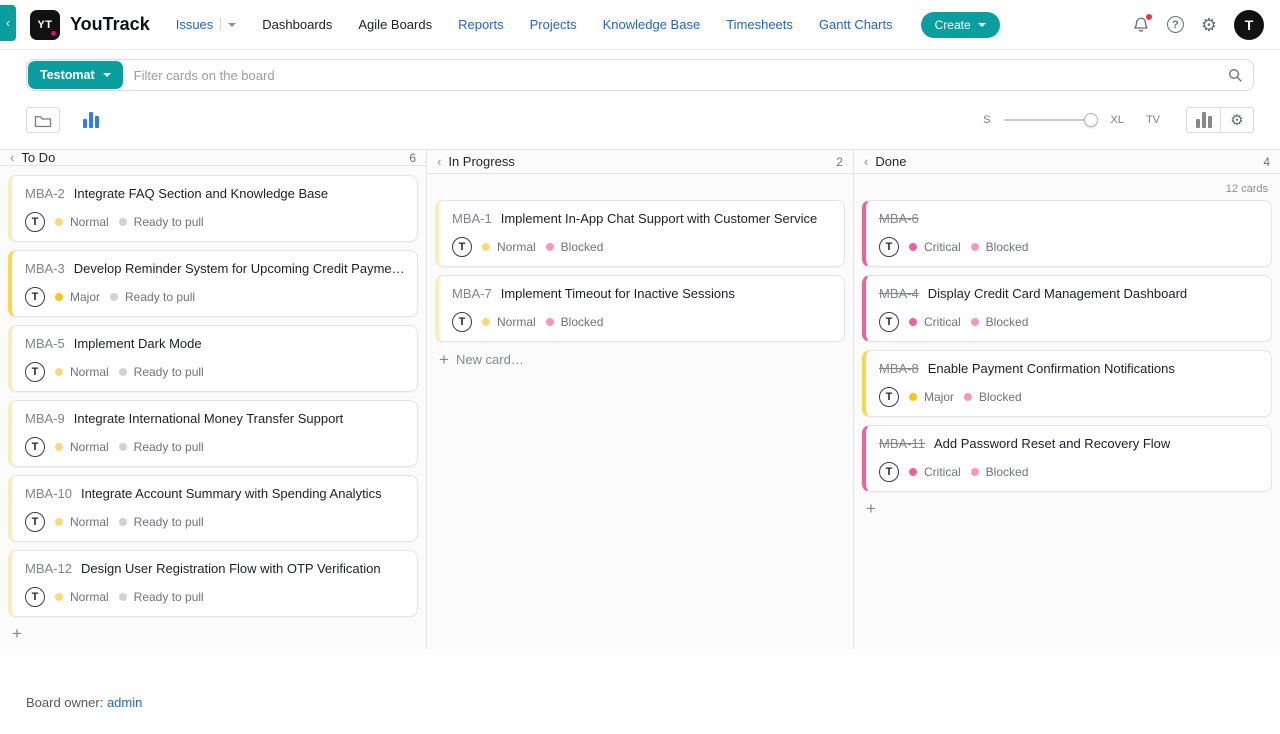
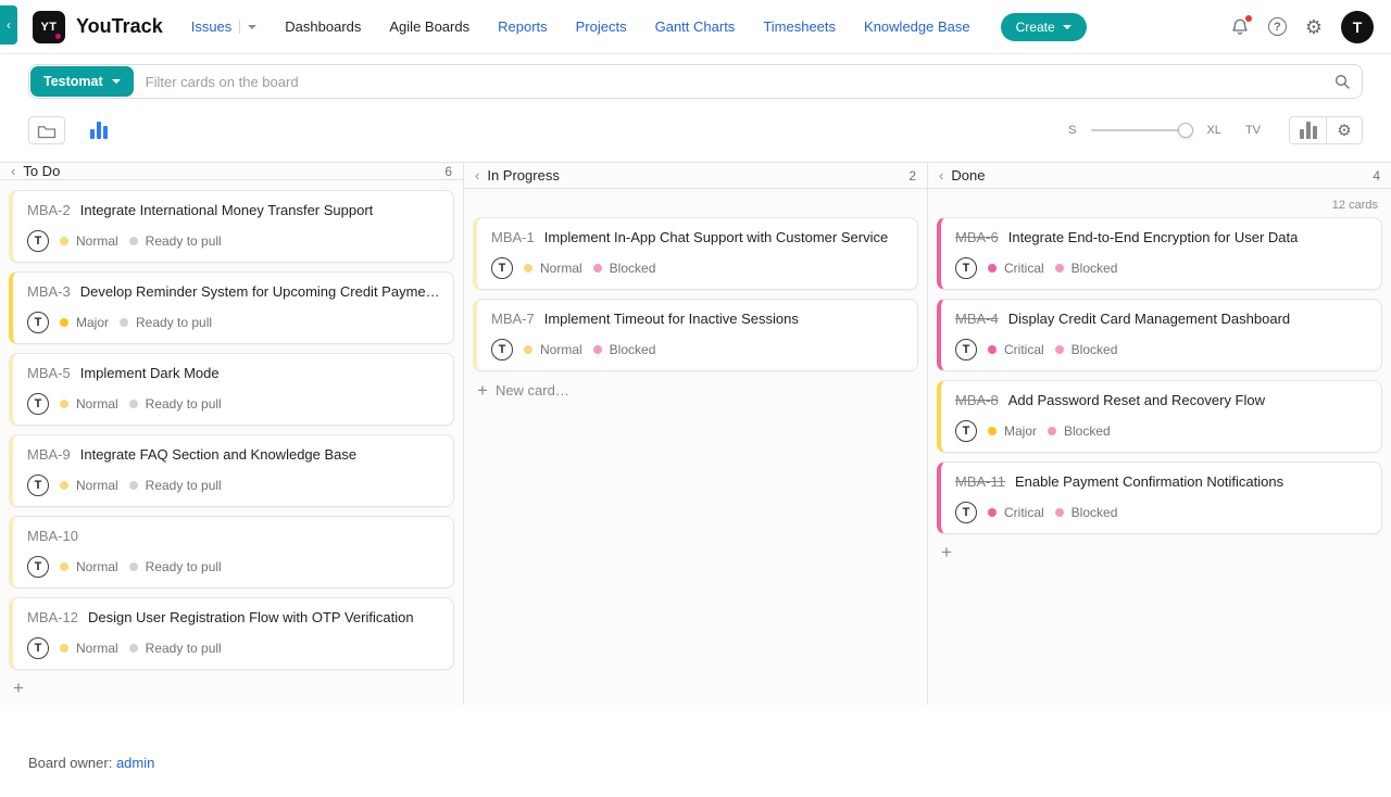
  ‹
  YT
  YouTrack
  Issues
  Dashboards
  Agile Boards
  Reports
  Projects
- Knowledge Base
+ Gantt Charts
  Timesheets
- Gantt Charts
+ Knowledge Base
  Create
  ?
  ⚙
  T
  Testomat
  Filter cards on the board
  S
  XL
  TV
  ⚙
  ‹
  To Do
  6
  MBA-2
- Integrate FAQ Section and Knowledge Base
+ Integrate International Money Transfer Support
  T
  Normal
  Ready to pull
  MBA-3
  Develop Reminder System for Upcoming Credit Payment
  T
  Major
  Ready to pull
  MBA-5
  Implement Dark Mode
  T
  Normal
  Ready to pull
  MBA-9
- Integrate International Money Transfer Support
+ Integrate FAQ Section and Knowledge Base
  T
  Normal
  Ready to pull
  MBA-10
- Integrate Account Summary with Spending Analytics
  T
  Normal
  Ready to pull
  MBA-12
  Design User Registration Flow with OTP Verification
  T
  Normal
  Ready to pull
  +
  ‹
  In Progress
  2
  MBA-1
  Implement In-App Chat Support with Customer Service
  T
  Normal
  Blocked
  MBA-7
  Implement Timeout for Inactive Sessions
  T
  Normal
  Blocked
  +
  New card…
  ‹
  Done
  4
  12 cards
  MBA-6
+ Integrate End-to-End Encryption for User Data
  T
  Critical
  Blocked
  MBA-4
  Display Credit Card Management Dashboard
  T
  Critical
  Blocked
  MBA-8
- Enable Payment Confirmation Notifications
+ Add Password Reset and Recovery Flow
  T
  Major
  Blocked
  MBA-11
- Add Password Reset and Recovery Flow
+ Enable Payment Confirmation Notifications
  T
  Critical
  Blocked
  +
  Board owner: admin
